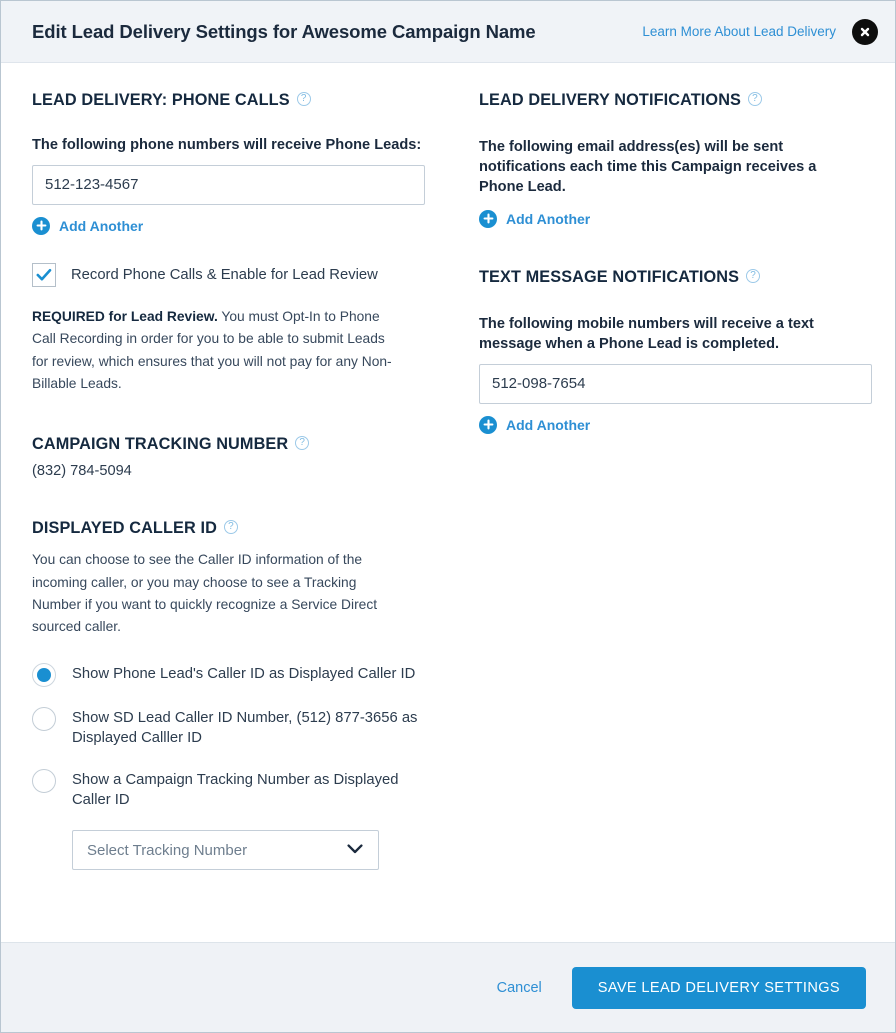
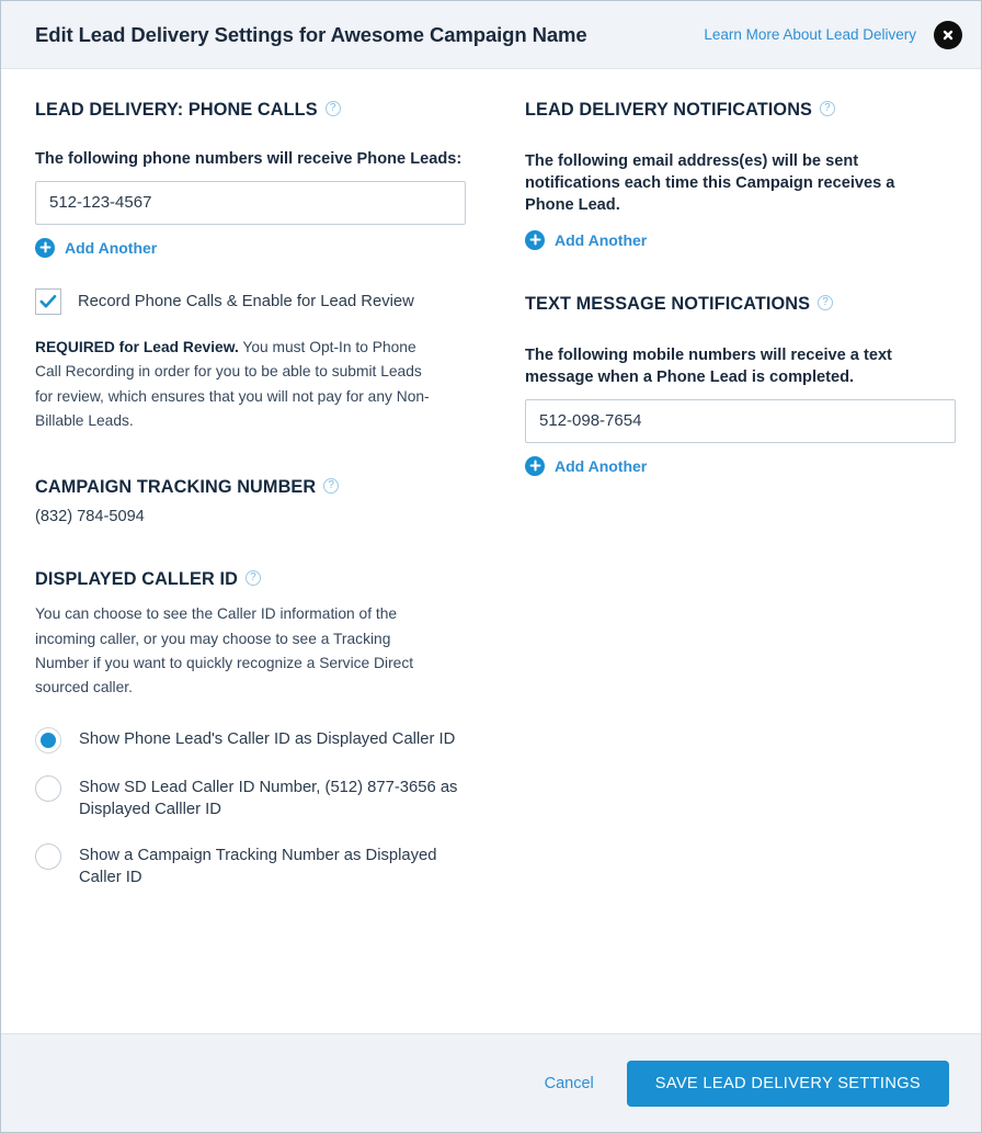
  Edit Lead Delivery Settings for Awesome Campaign Name
  Learn More About Lead Delivery
  LEAD DELIVERY: PHONE CALLS
  ?
  The following phone numbers will receive Phone Leads:
  512-123-4567
  Add Another
  Record Phone Calls & Enable for Lead Review
  REQUIRED for Lead Review. You must Opt-In to Phone Call Recording in order for you to be able to submit Leads for review, which ensures that you will not pay for any Non-Billable Leads.
  CAMPAIGN TRACKING NUMBER
  ?
  (832) 784-5094
  DISPLAYED CALLER ID
  ?
  You can choose to see the Caller ID information of the incoming caller, or you may choose to see a Tracking Number if you want to quickly recognize a Service Direct sourced caller.
  Show Phone Lead's Caller ID as Displayed Caller ID
  Show SD Lead Caller ID Number, (512) 877-3656 as Displayed Calller ID
  Show a Campaign Tracking Number as Displayed Caller ID
- Select Tracking Number
  LEAD DELIVERY NOTIFICATIONS
  ?
  The following email address(es) will be sent notifications each time this Campaign receives a Phone Lead.
  Add Another
  TEXT MESSAGE NOTIFICATIONS
  ?
  The following mobile numbers will receive a text message when a Phone Lead is completed.
  512-098-7654
  Add Another
  Cancel
  SAVE LEAD DELIVERY SETTINGS
